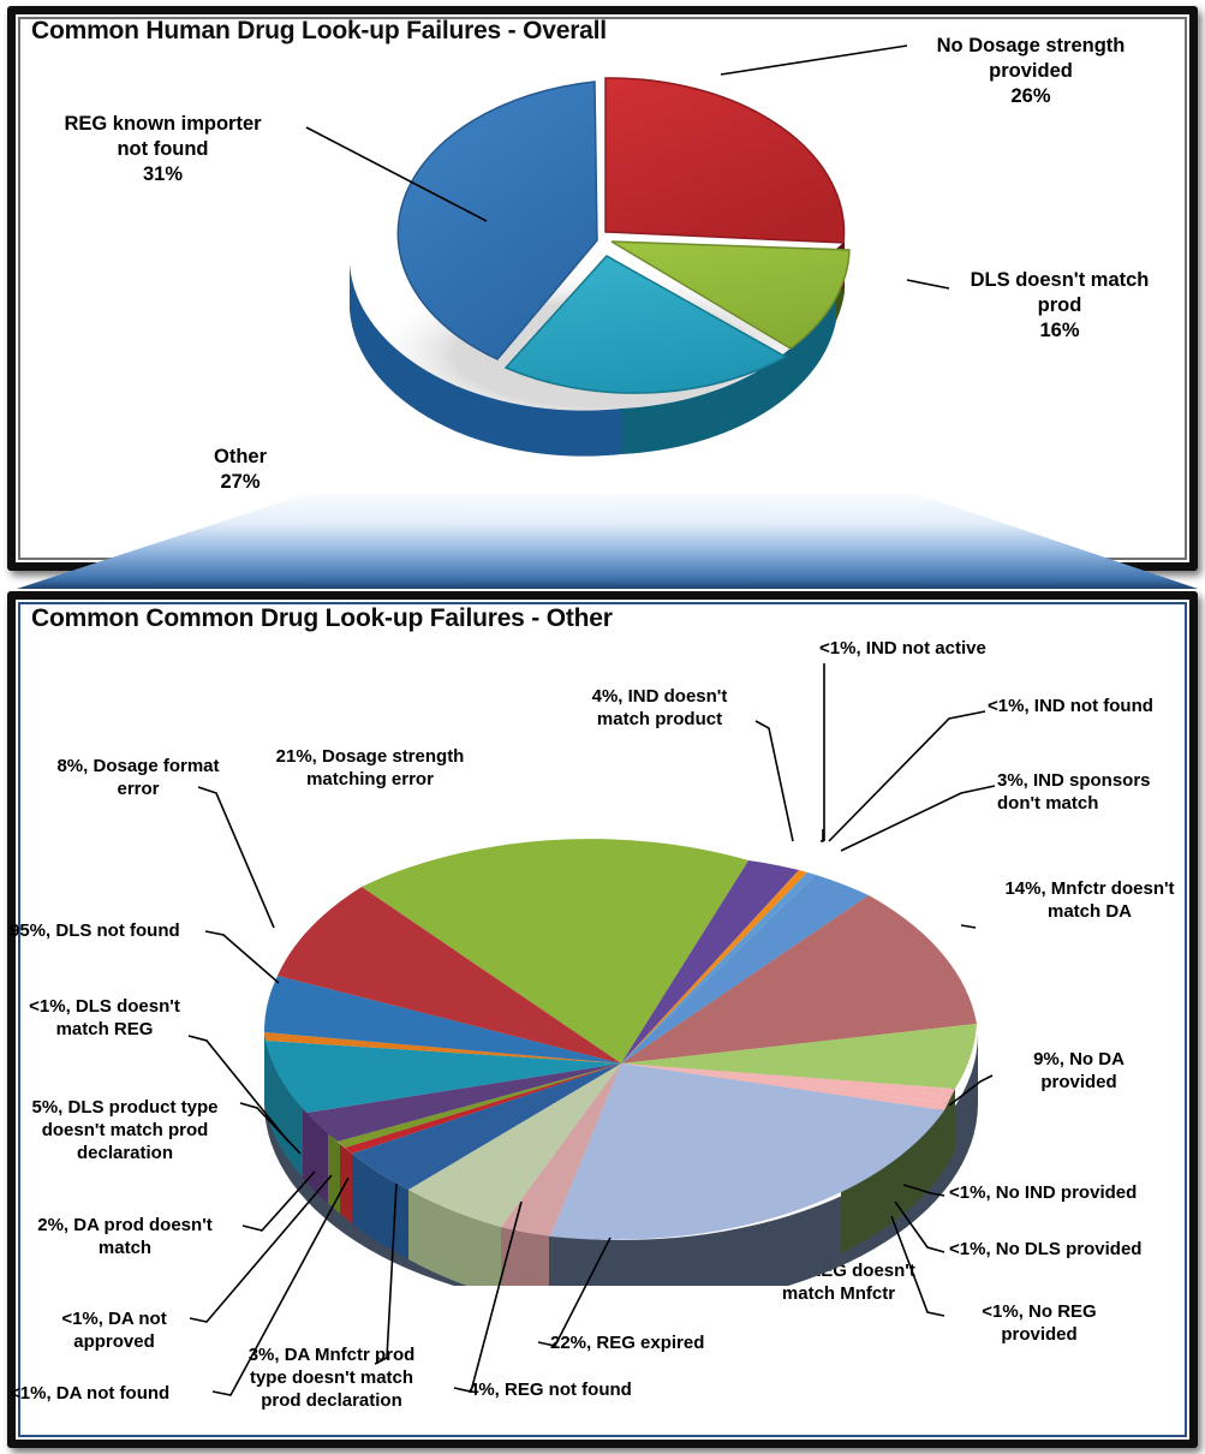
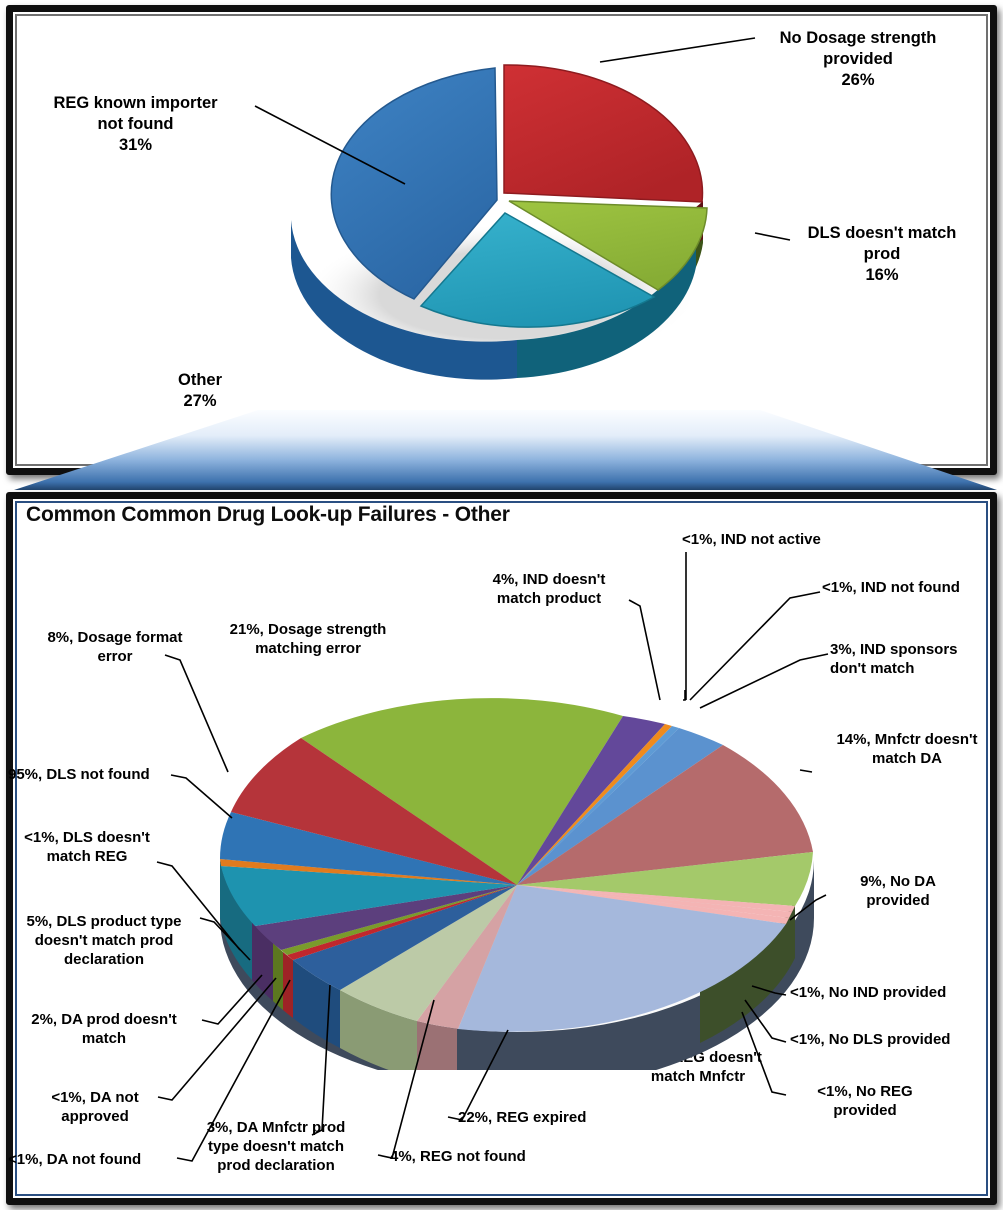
- Common Human Drug Look-up Failures - Overall
  No Dosage strength
  provided
  26%
  REG known importer
  not found
  31%
  DLS doesn't match
  prod
  16%
  Other
  27%
  Common Common Drug Look-up Failures - Other
  <1%, IND not active
  <1%, IND not found
  3%, IND sponsors
  don't match
  4%, IND doesn't
  match product
  21%, Dosage strength
  matching error
  8%, Dosage format
  error
  95%, DLS not found
  <1%, DLS doesn't
  match REG
  5%, DLS product type
  doesn't match prod
  declaration
  2%, DA prod doesn't
  match
  <1%, DA not
  approved
  <1%, DA not found
  %, DA Mnfctr prod
  type doesn't match
  prod declaration
  4%, REG not found
  22%, REG expired
  match Mnfctr
  <1%, No REG
  provided
  <1%, No DLS provided
  <1%, No IND provided
  9%, No DA
  provided
  14%, Mnfctr doesn't
  match DA
